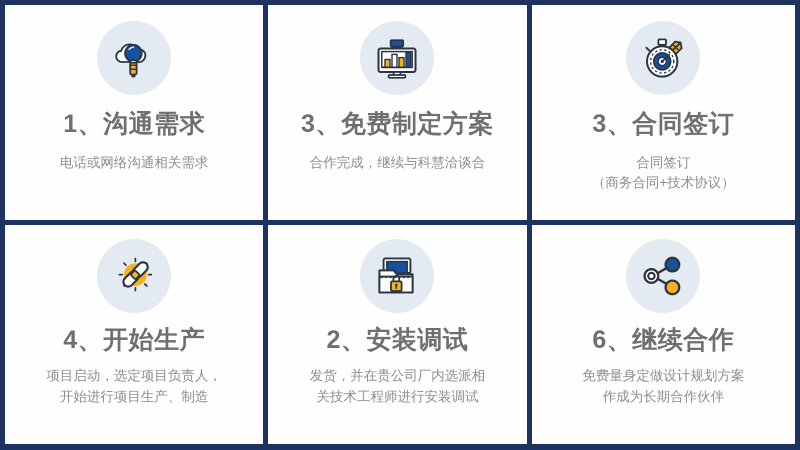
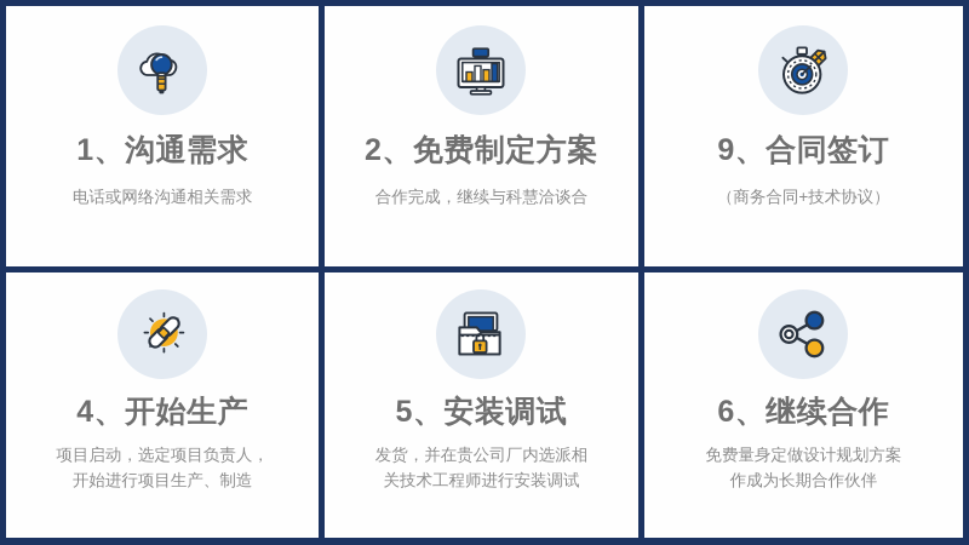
  1、沟通需求
  电话或网络沟通相关需求
- 3、免费制定方案
+ 2、免费制定方案
  合作完成，继续与科慧洽谈合
- 3、合同签订
+ 9、合同签订
- 合同签订
  （商务合同+技术协议）
  4、开始生产
  项目启动，选定项目负责人，
  开始进行项目生产、制造
- 2、安装调试
+ 5、安装调试
  发货，并在贵公司厂内选派相
  关技术工程师进行安装调试
  6、继续合作
  免费量身定做设计规划方案
  作成为长期合作伙伴
